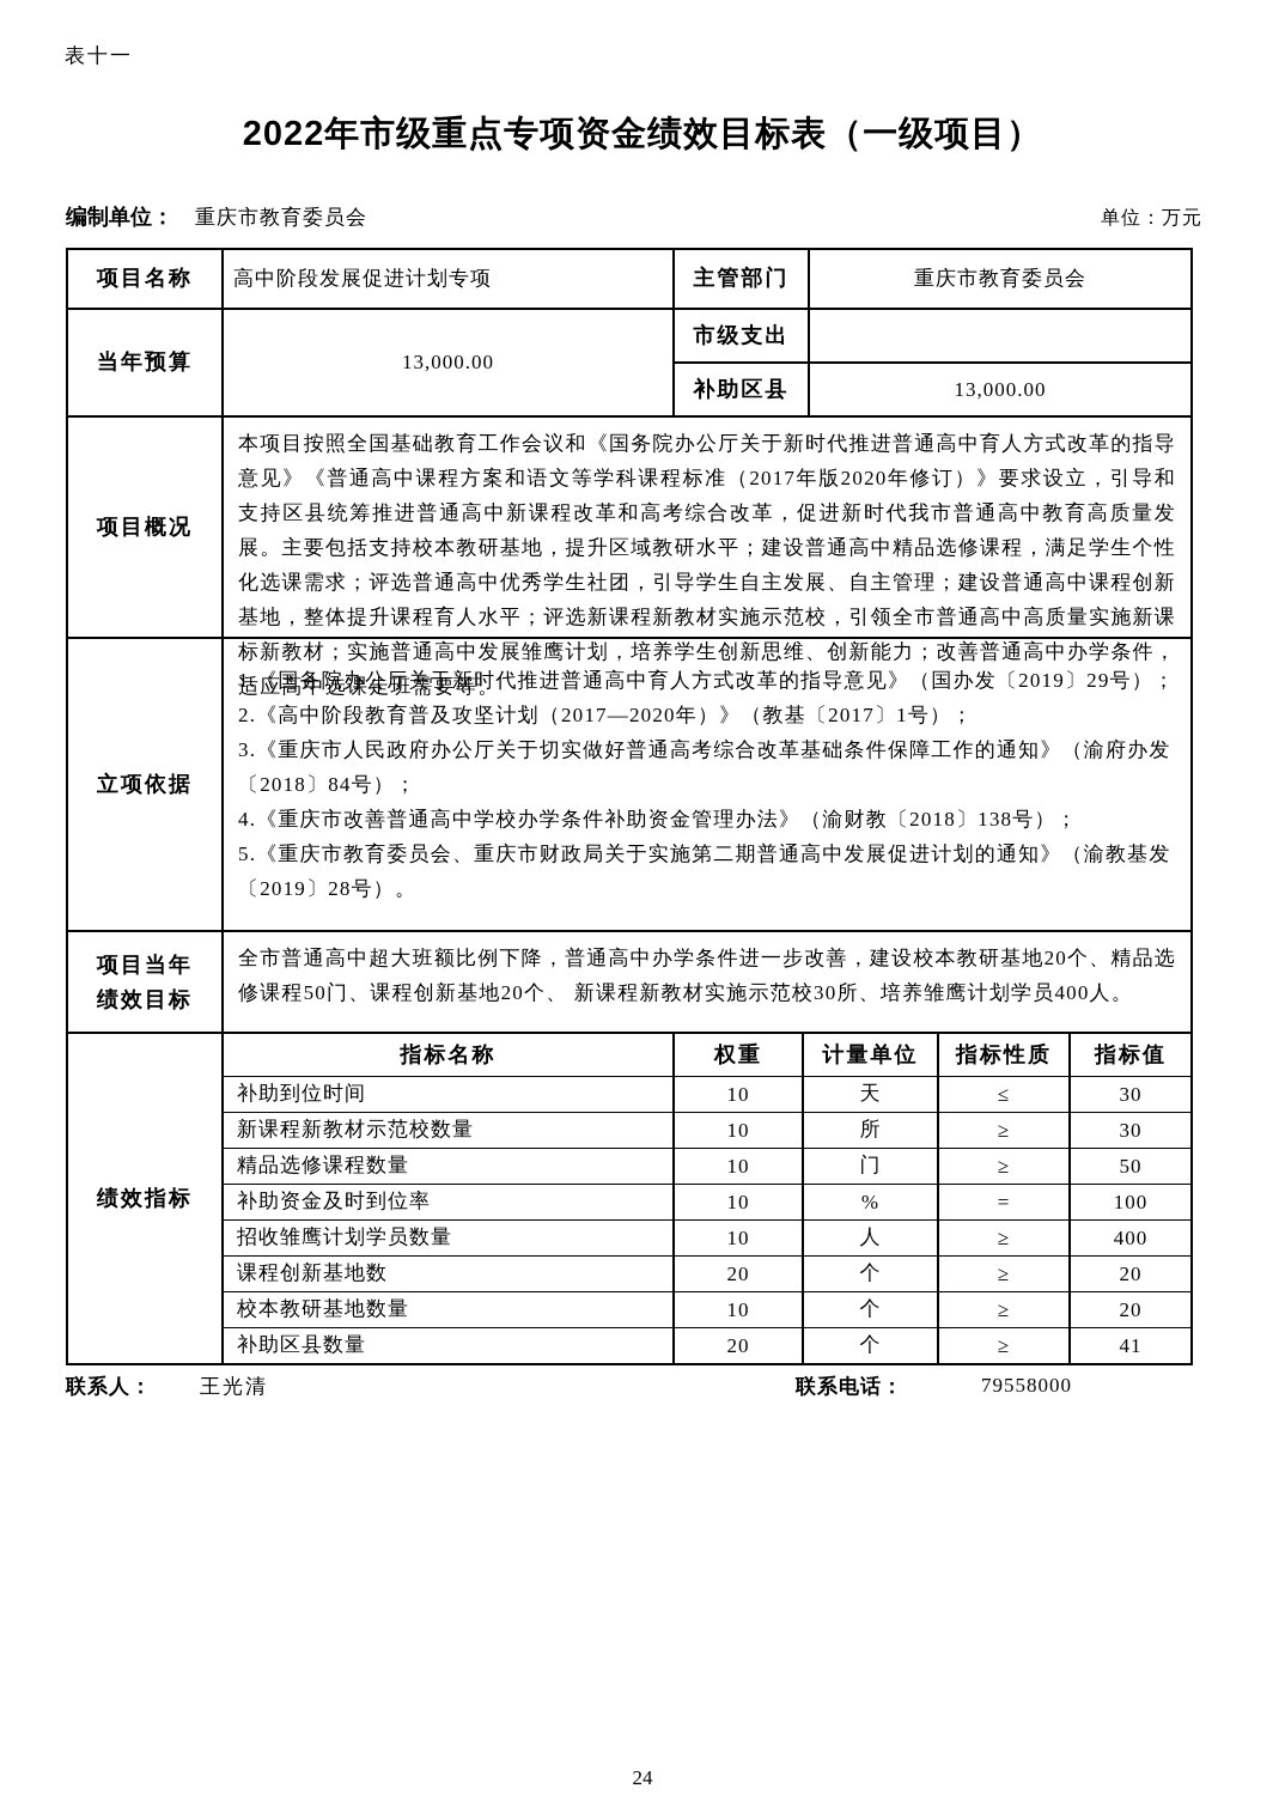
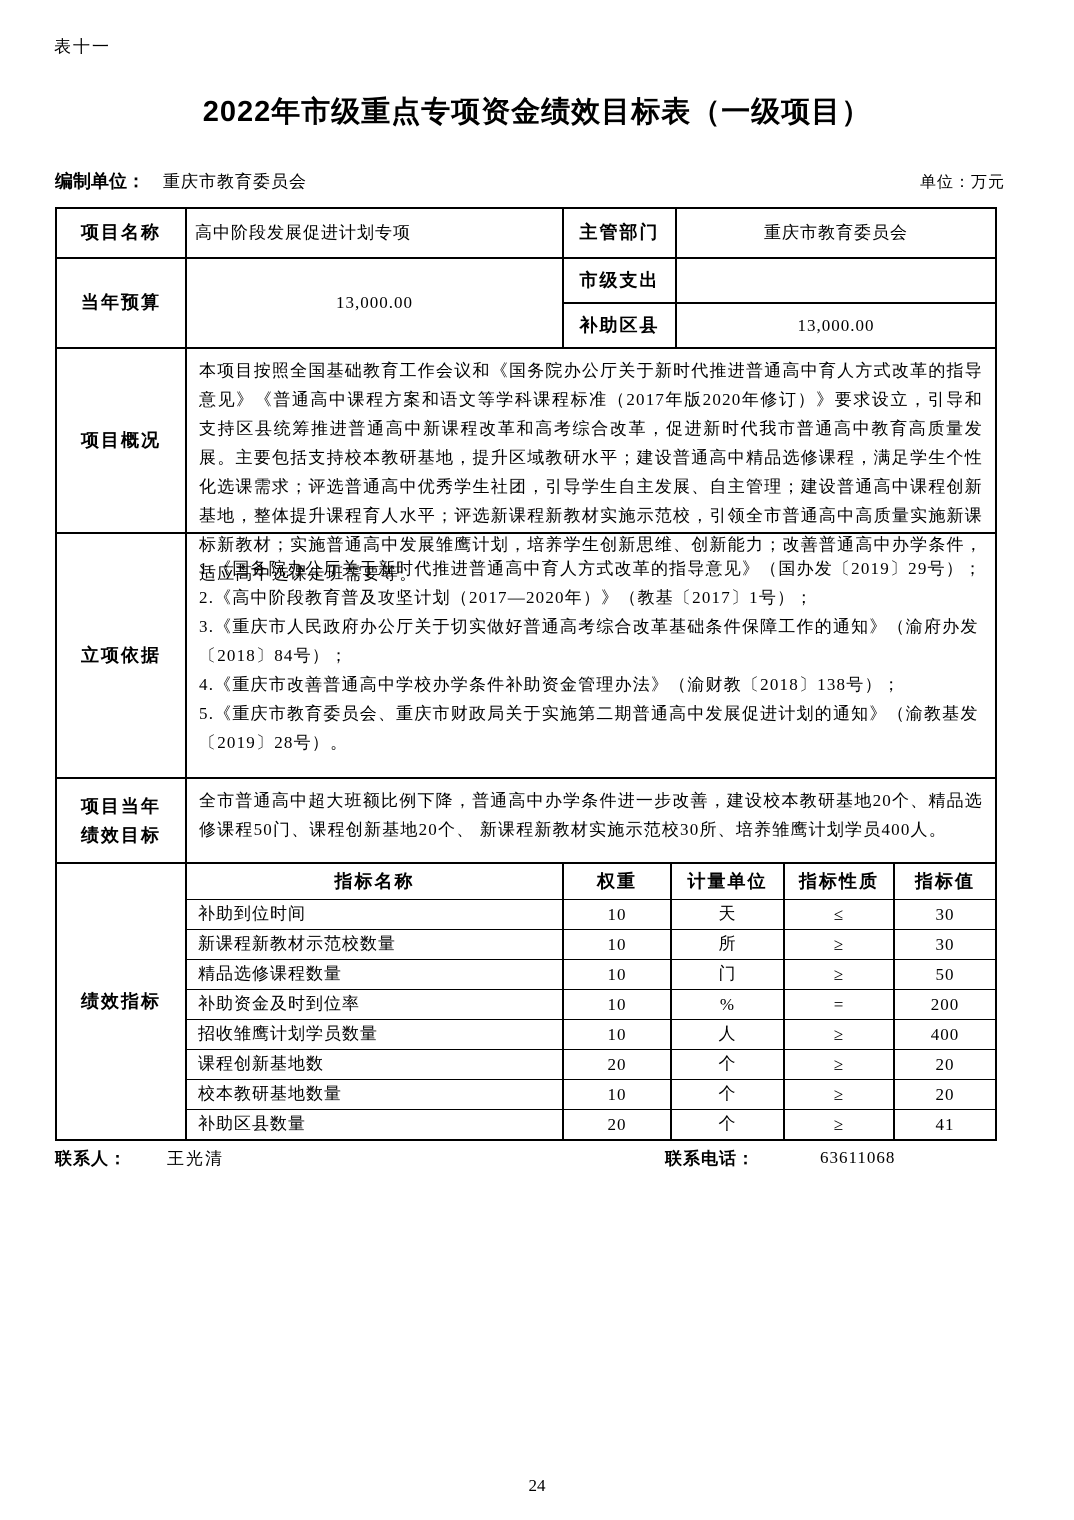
  表十一
  2022年市级重点专项资金绩效目标表（一级项目）
  编制单位：
  重庆市教育委员会
  单位：万元
  项目名称
  高中阶段发展促进计划专项
  主管部门
  重庆市教育委员会
  当年预算
  13,000.00
  市级支出
  补助区县
  13,000.00
  项目概况
  本项目按照全国基础教育工作会议和《国务院办公厅关于新时代推进普通高中育人方式改革的指导意见》《普通高中课程方案和语文等学科课程标准（2017年版2020年修订）》要求设立，引导和支持区县统筹推进普通高中新课程改革和高考综合改革，促进新时代我市普通高中教育高质量发展。主要包括支持校本教研基地，提升区域教研水平；建设普通高中精品选修课程，满足学生个性化选课需求；评选普通高中优秀学生社团，引导学生自主发展、自主管理；建设普通高中课程创新基地，整体提升课程育人水平；评选新课程新教材实施示范校，引领全市普通高中高质量实施新课标新教材；实施普通高中发展雏鹰计划，培养学生创新思维、创新能力；改善普通高中办学条件，适应高中选课走班需要等。
  立项依据
  1.《国务院办公厅关于新时代推进普通高中育人方式改革的指导意见》（国办发〔2019〕29号）；
  2.《高中阶段教育普及攻坚计划（2017—2020年）》（教基〔2017〕1号）；
  3.《重庆市人民政府办公厅关于切实做好普通高考综合改革基础条件保障工作的通知》（渝府办发〔2018〕84号）；
  4.《重庆市改善普通高中学校办学条件补助资金管理办法》（渝财教〔2018〕138号）；
  5.《重庆市教育委员会、重庆市财政局关于实施第二期普通高中发展促进计划的通知》（渝教基发〔2019〕28号）。
  项目当年
  绩效目标
  全市普通高中超大班额比例下降，普通高中办学条件进一步改善，建设校本教研基地20个、精品选修课程50门、课程创新基地20个、 新课程新教材实施示范校30所、培养雏鹰计划学员400人。
  绩效指标
  指标名称
  权重
  计量单位
  指标性质
  指标值
  补助到位时间
  10
  天
  ≤
  30
  新课程新教材示范校数量
  10
  所
  ≥
  30
  精品选修课程数量
  10
  门
  ≥
  50
  补助资金及时到位率
  10
  %
  =
- 100
+ 200
  招收雏鹰计划学员数量
  10
  人
  ≥
  400
  课程创新基地数
  20
  个
  ≥
  20
  校本教研基地数量
  10
  个
  ≥
  20
  补助区县数量
  20
  个
  ≥
  41
  联系人：
  王光清
  联系电话：
- 79558000
+ 63611068
  24
